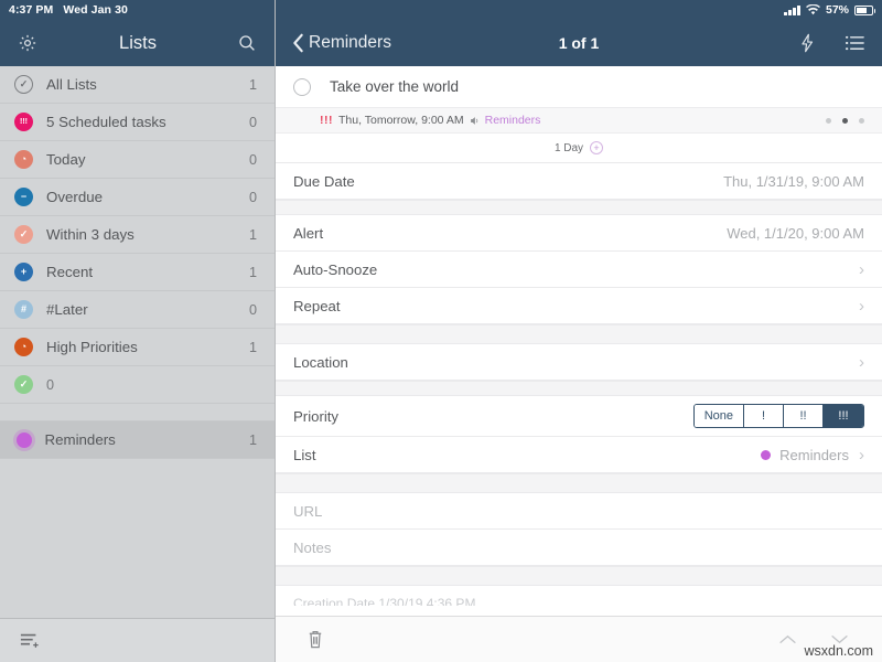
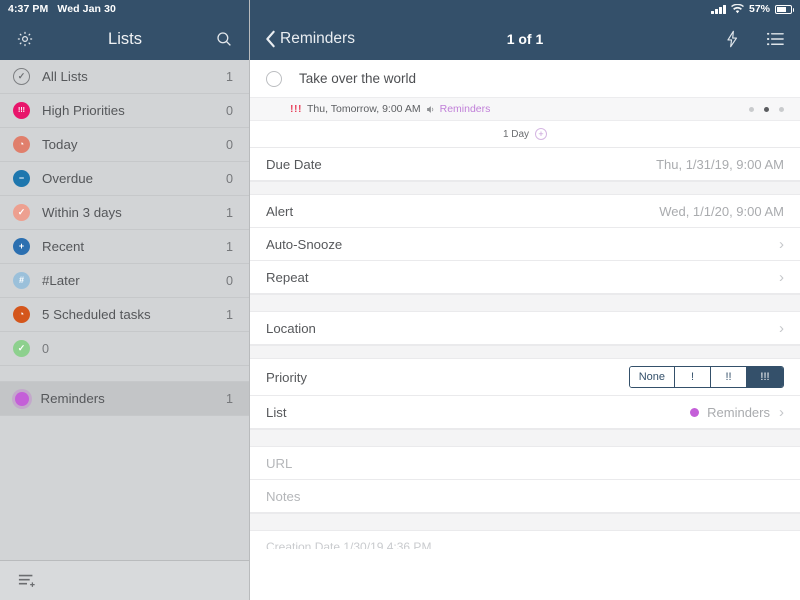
  4:37 PM
  Wed Jan 30
  Lists
  ✓
  All Lists
  1
- 5 Scheduled tasks
+ High Priorities
  0
  ◔
  Today
  0
  −
  Overdue
  0
  ✓
  Within 3 days
  1
  +
  Recent
  1
  #
  #Later
  0
  ◔
- High Priorities
+ 5 Scheduled tasks
  1
  ✓
  0
  Reminders
  1
  57%
  Reminders
  1 of 1
  Take over the world
  !!!
  Thu, Tomorrow, 9:00 AM
  Reminders
  1 Day
  +
  Due Date
  Thu, 1/31/19, 9:00 AM
  Alert
  Wed, 1/1/20, 9:00 AM
  Auto-Snooze
  ›
  Repeat
  ›
  Location
  ›
  Priority
  None
  !
  !!
  !!!
  List
  Reminders
  ›
  URL
  Notes
  Creation Date 1/30/19 4:36 PM
- wsxdn.com
